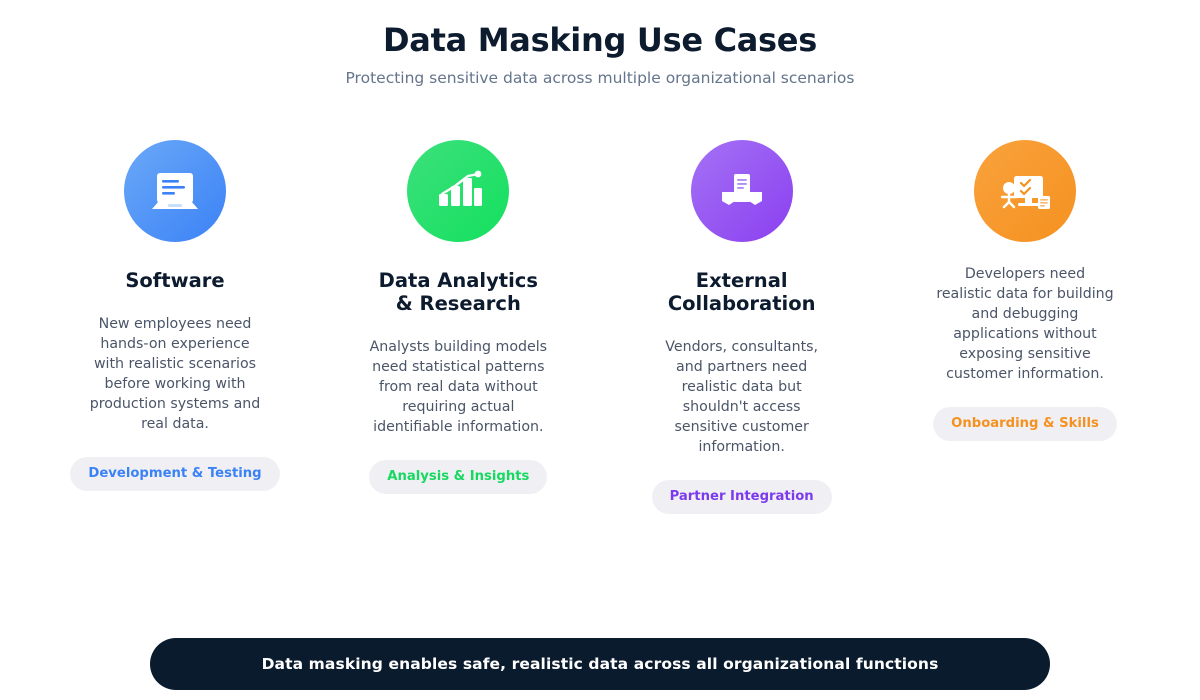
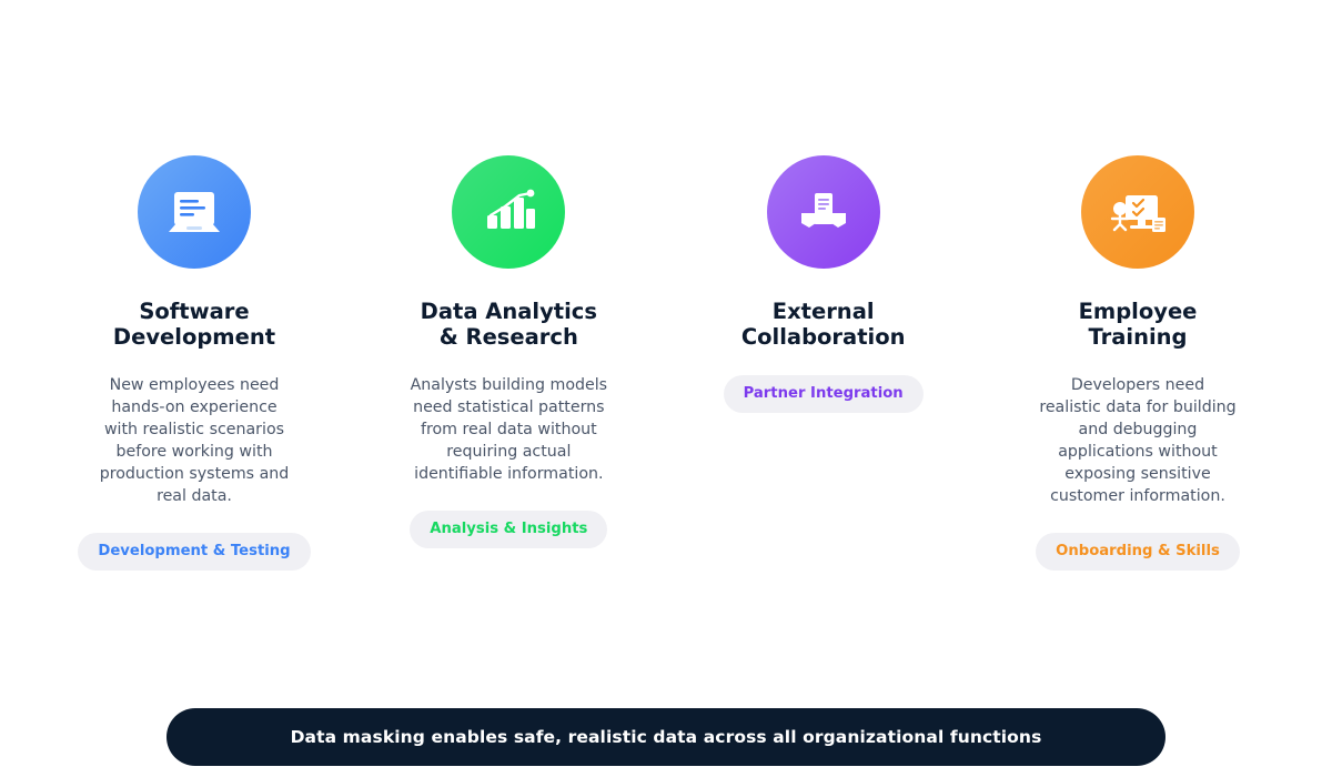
- Data Masking Use Cases
- Protecting sensitive data across multiple organizational scenarios
  Software
+ Development
  New employees need hands-on experience with realistic scenarios before working with production systems and real data.
  Development & Testing
  Data Analytics
  & Research
  Analysts building models need statistical patterns from real data without requiring actual identifiable information.
  Analysis & Insights
  External
  Collaboration
- Vendors, consultants, and partners need realistic data but shouldn't access sensitive customer information.
  Partner Integration
+ Employee
+ Training
  Developers need realistic data for building and debugging applications without exposing sensitive customer information.
  Onboarding & Skills
  Data masking enables safe, realistic data across all organizational functions
